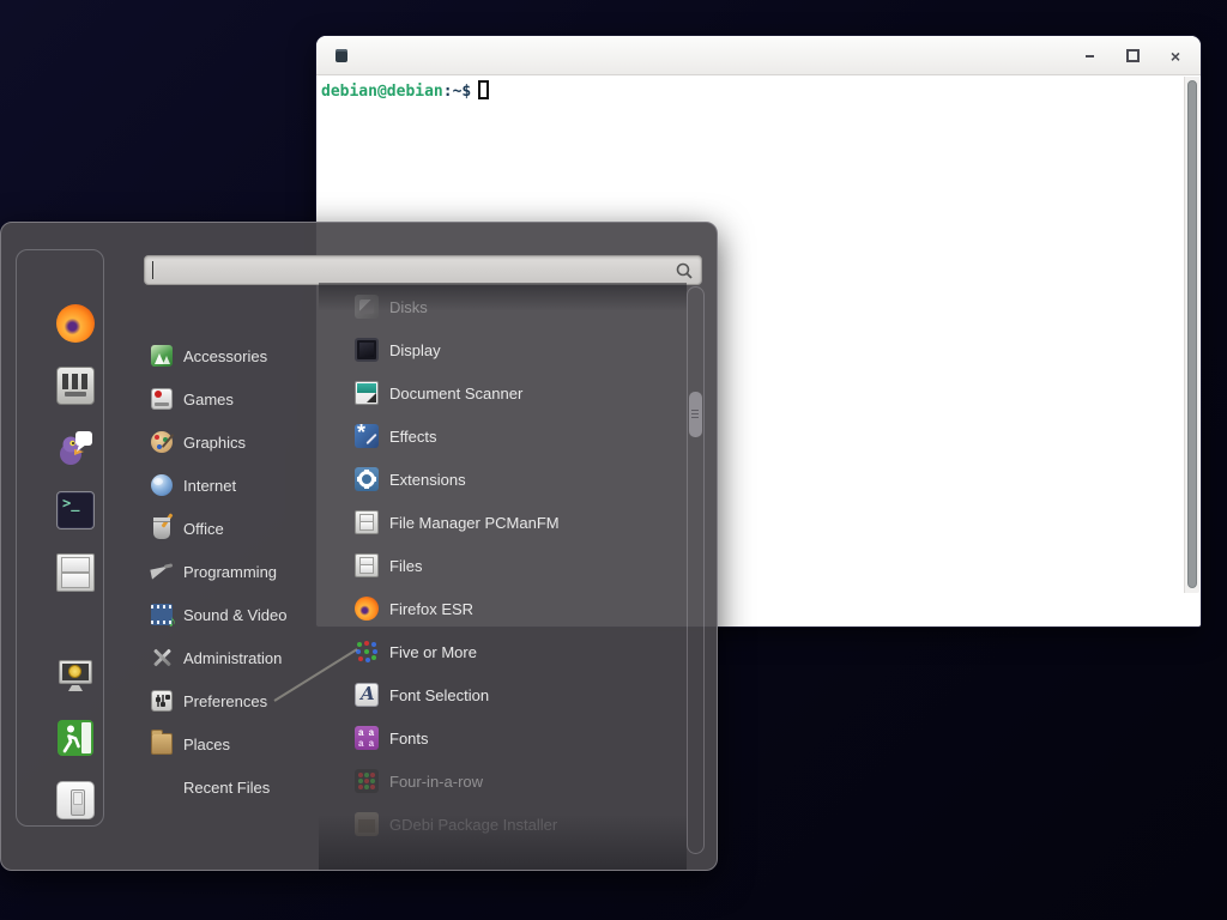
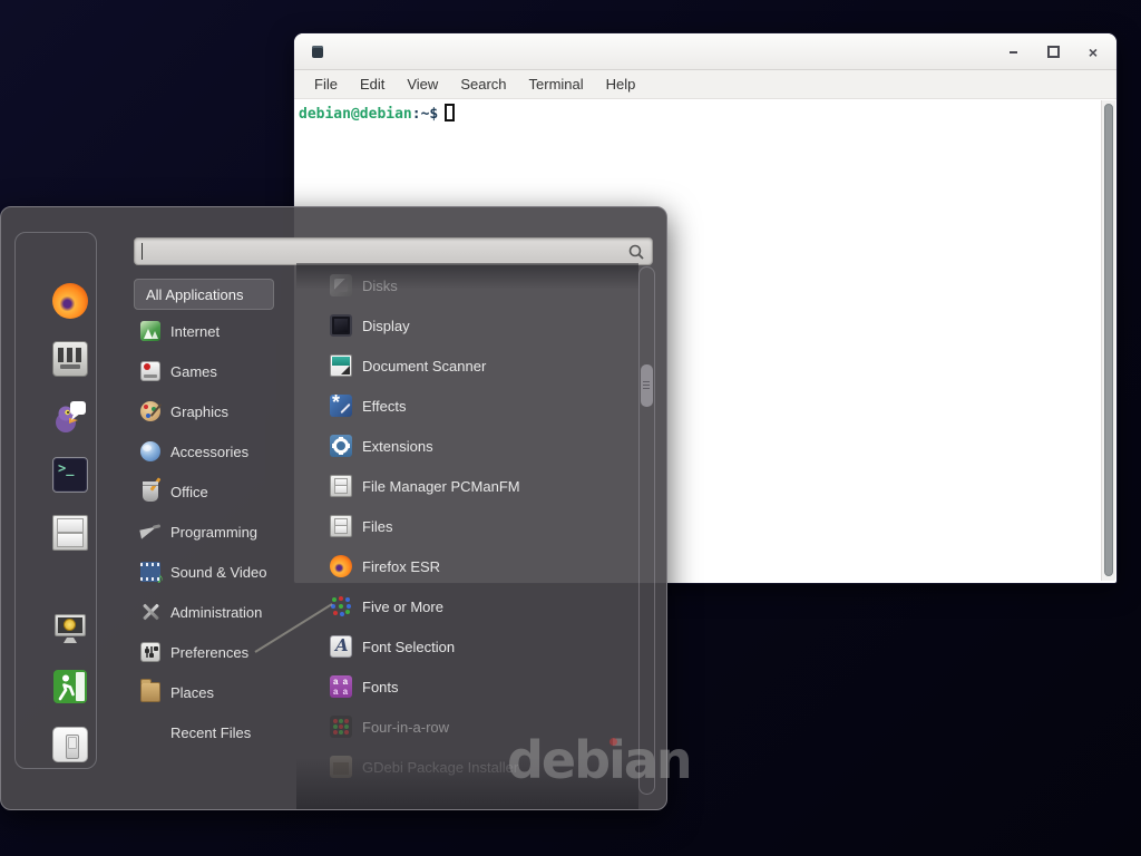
  ×
+ File
+ Edit
+ View
+ Search
+ Terminal
+ Help
  debian@debian:~$
+ debian
+ All Applications
- Accessories
+ Internet
  Games
  Graphics
- Internet
+ Accessories
  Office
  Programming
  Sound & Video
  Administration
  Preferences
  Places
  Recent Files
  Display
  Document Scanner
  Effects
  Extensions
  File Manager PCManFM
  Files
  Firefox ESR
  Five or More
  Font Selection
  Fonts
  Four-in-a-row
